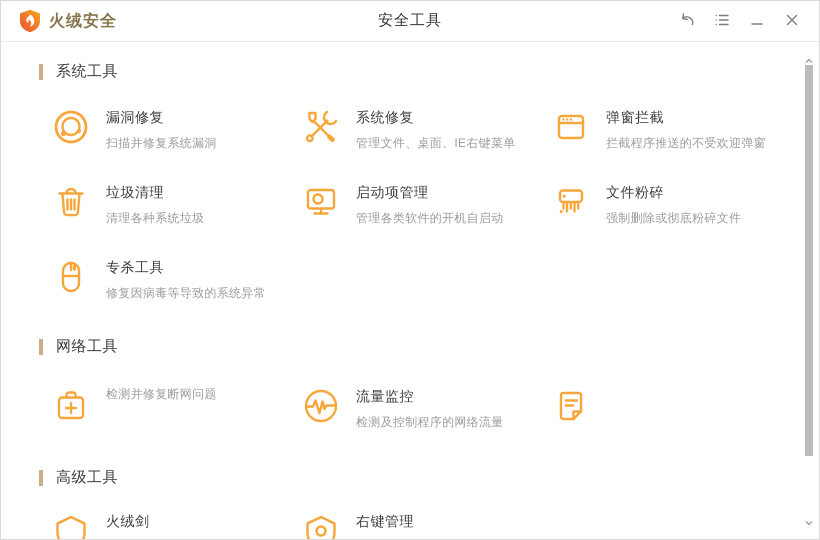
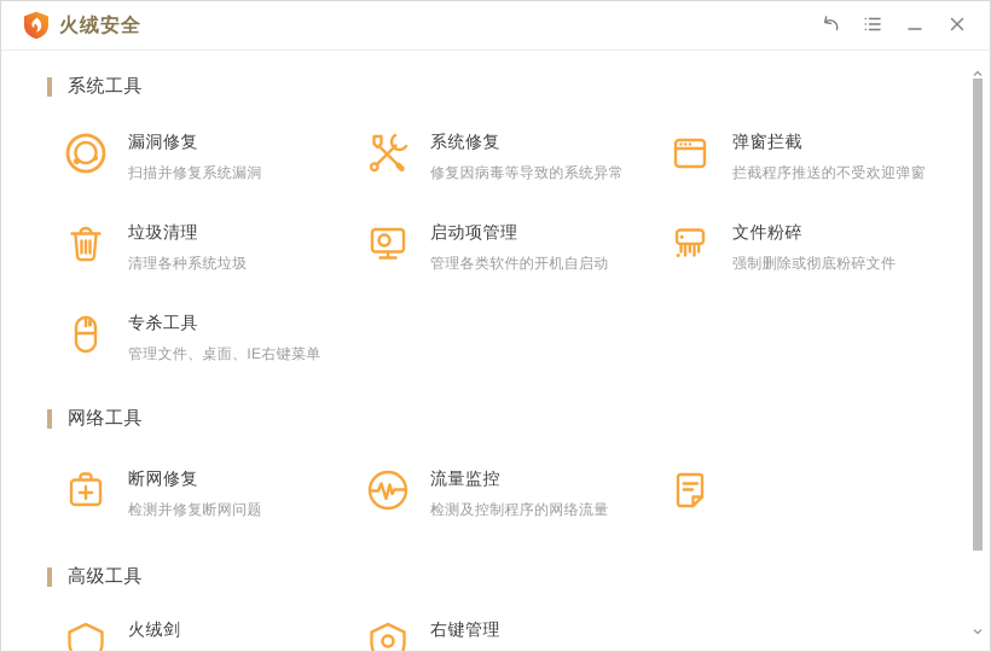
  火绒安全
- 安全工具
  系统工具
  漏洞修复
  扫描并修复系统漏洞
  系统修复
- 管理文件、桌面、IE右键菜单
+ 修复因病毒等导致的系统异常
  弹窗拦截
  拦截程序推送的不受欢迎弹窗
  垃圾清理
  清理各种系统垃圾
  启动项管理
  管理各类软件的开机自启动
  文件粉碎
  强制删除或彻底粉碎文件
  专杀工具
- 修复因病毒等导致的系统异常
+ 管理文件、桌面、IE右键菜单
  网络工具
+ 断网修复
  检测并修复断网问题
  流量监控
  检测及控制程序的网络流量
  高级工具
  火绒剑
  右键管理
